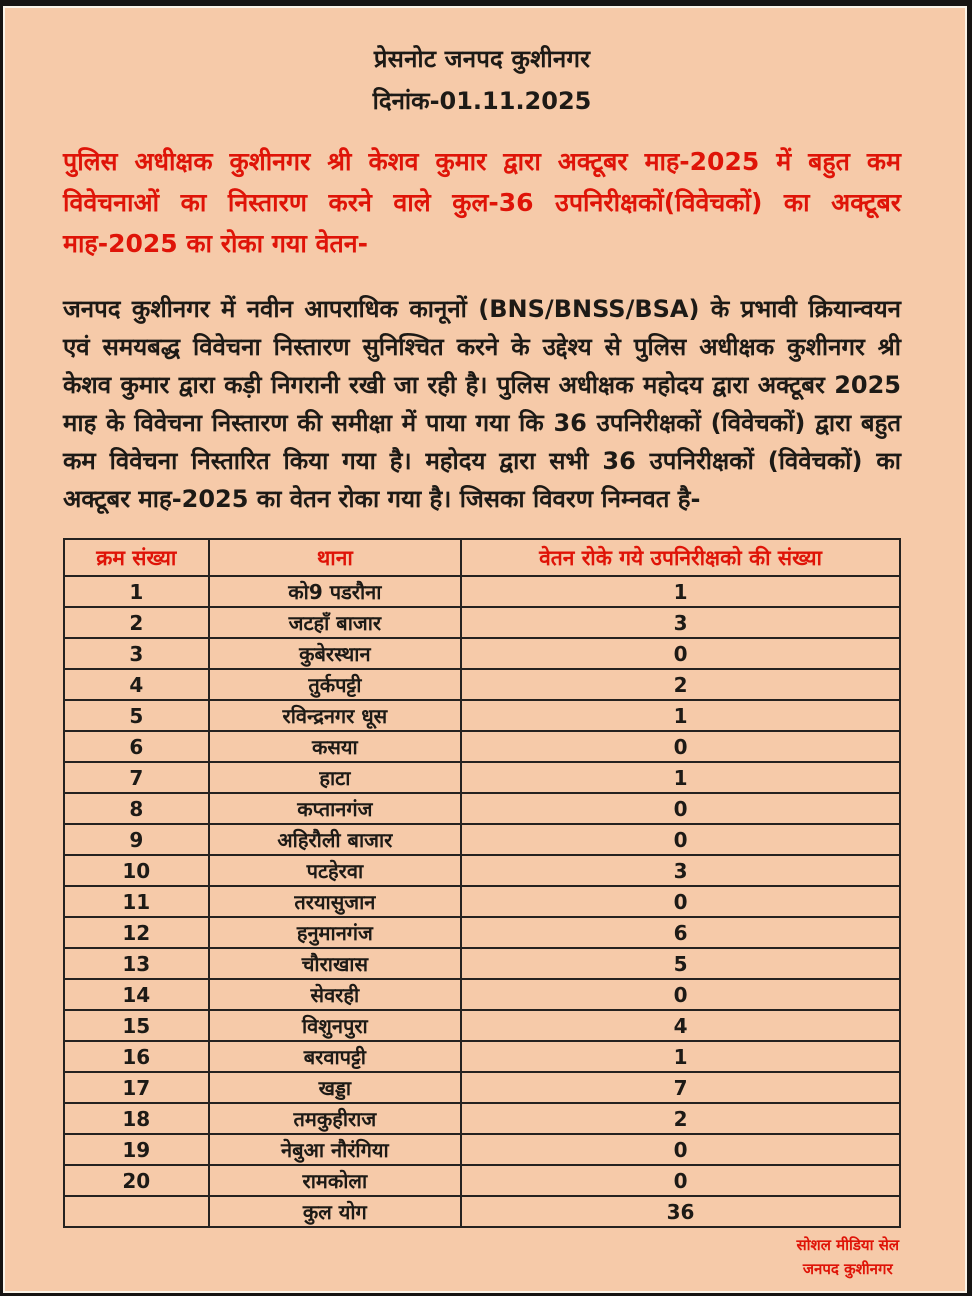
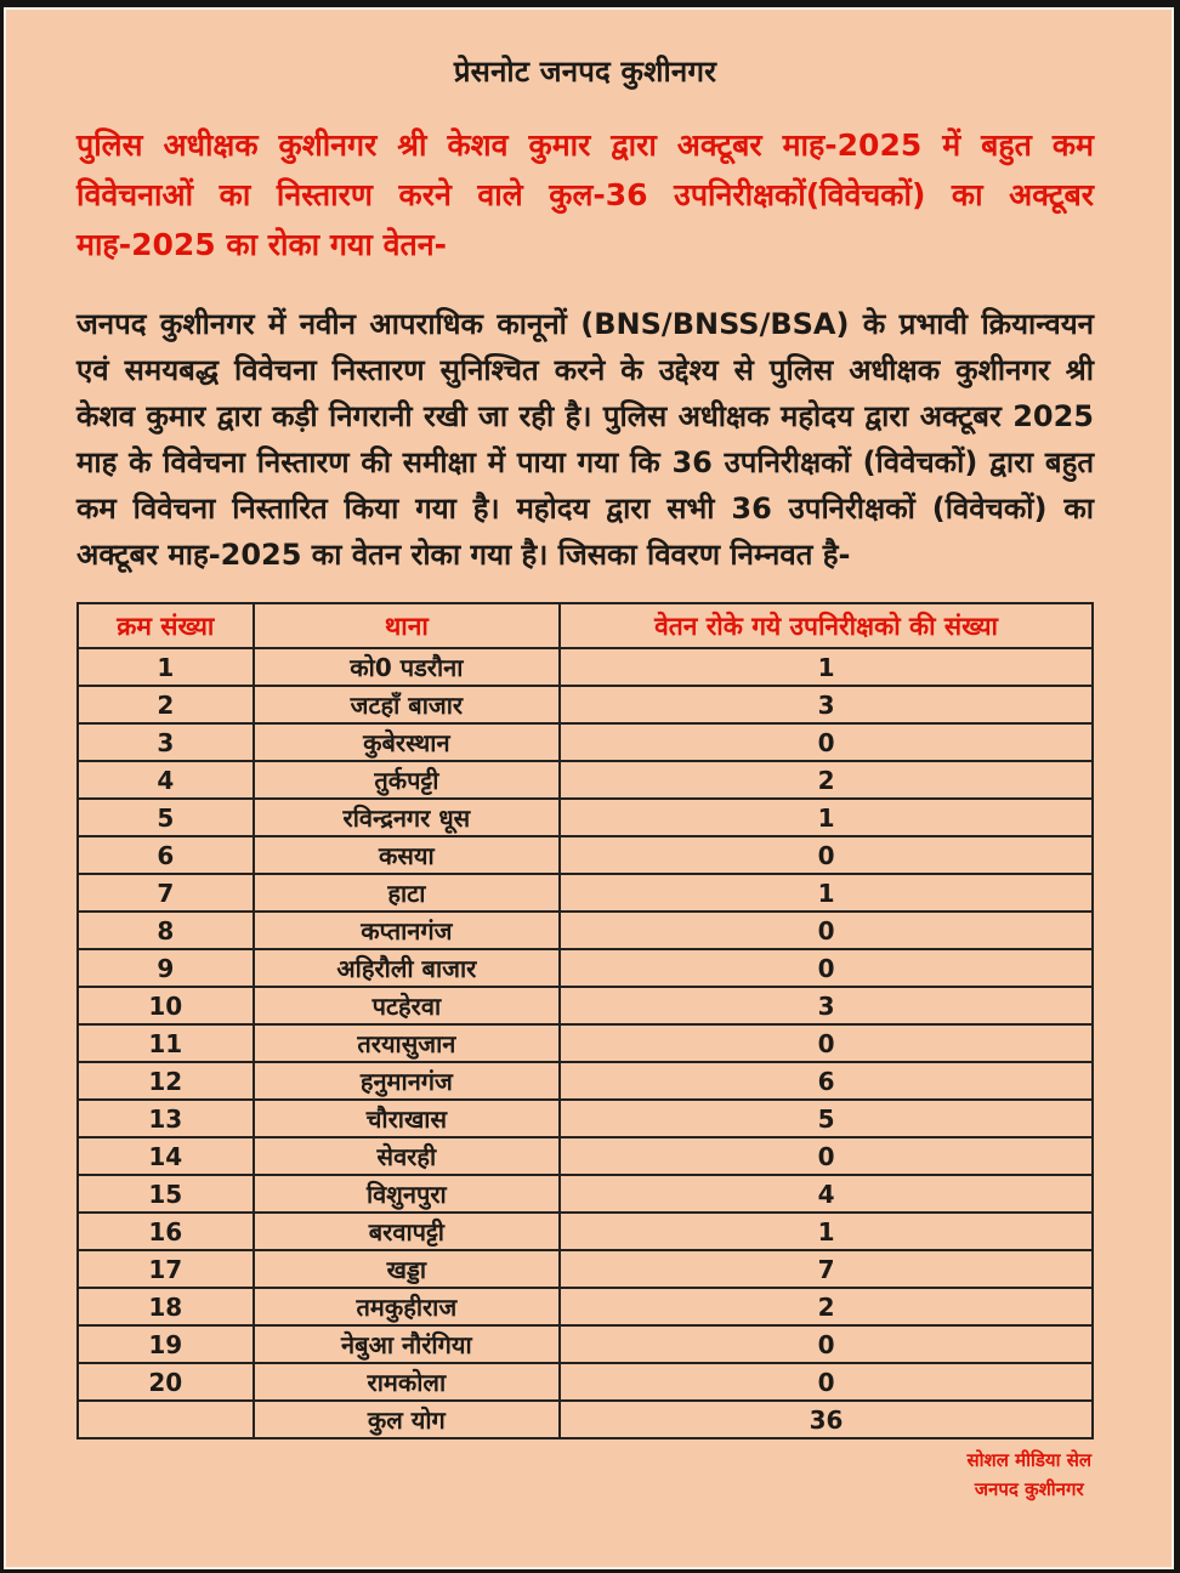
  प्रेसनोट जनपद कुशीनगर
- दिनांक-01.11.2025
  पुलिस अधीक्षक कुशीनगर श्री केशव कुमार द्वारा अक्टूबर माह-2025 में बहुत कम विवेचनाओं का निस्तारण करने वाले कुल-36 उपनिरीक्षकों(विवेचकों) का अक्टूबर माह-2025 का रोका गया वेतन-
  जनपद कुशीनगर में नवीन आपराधिक कानूनों (BNS/BNSS/BSA) के प्रभावी क्रियान्वयन एवं समयबद्ध विवेचना निस्तारण सुनिश्चित करने के उद्देश्य से पुलिस अधीक्षक कुशीनगर श्री केशव कुमार द्वारा कड़ी निगरानी रखी जा रही है। पुलिस अधीक्षक महोदय द्वारा अक्टूबर 2025 माह के विवेचना निस्तारण की समीक्षा में पाया गया कि 36 उपनिरीक्षकों (विवेचकों) द्वारा बहुत कम विवेचना निस्तारित किया गया है। महोदय द्वारा सभी 36 उपनिरीक्षकों (विवेचकों) का अक्टूबर माह-2025 का वेतन रोका गया है। जिसका विवरण निम्नवत है-
  क्रम संख्या	थाना	वेतन रोके गये उपनिरीक्षको की संख्या
- 1	को9 पडरौना	1
+ 1	को0 पडरौना	1
  2	जटहाँ बाजार	3
  3	कुबेरस्थान	0
  4	तुर्कपट्टी	2
  5	रविन्द्रनगर धूस	1
  6	कसया	0
  7	हाटा	1
  8	कप्तानगंज	0
  9	अहिरौली बाजार	0
  10	पटहेरवा	3
  11	तरयासुजान	0
  12	हनुमानगंज	6
  13	चौराखास	5
  14	सेवरही	0
  15	विशुनपुरा	4
  16	बरवापट्टी	1
  17	खड्डा	7
  18	तमकुहीराज	2
  19	नेबुआ नौरंगिया	0
  20	रामकोला	0
  	कुल योग	36
  सोशल मीडिया सेल
  जनपद कुशीनगर
